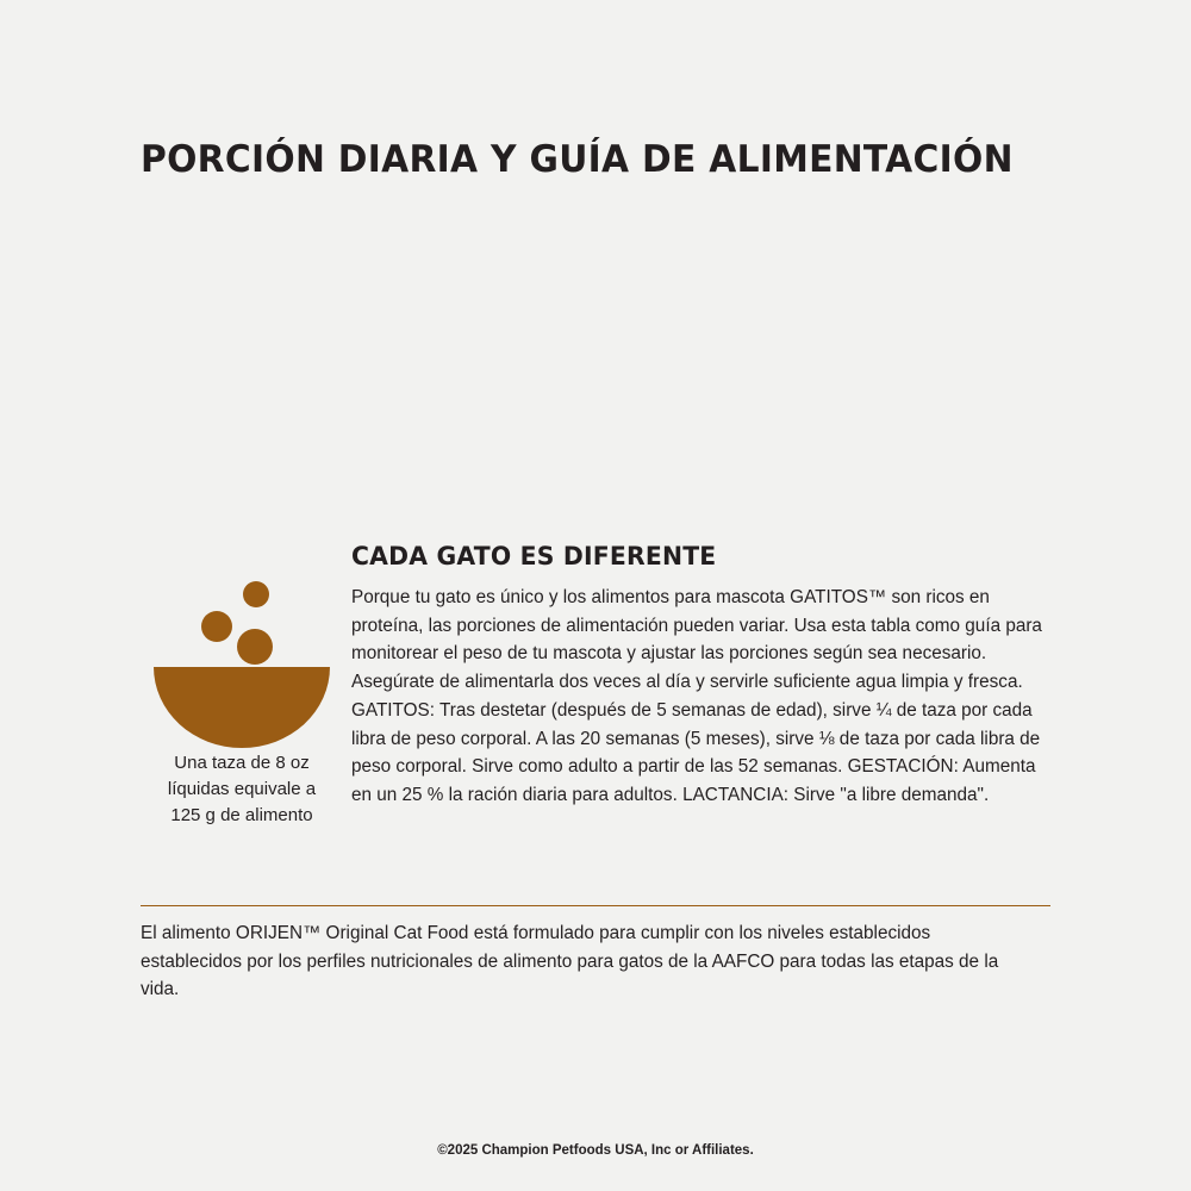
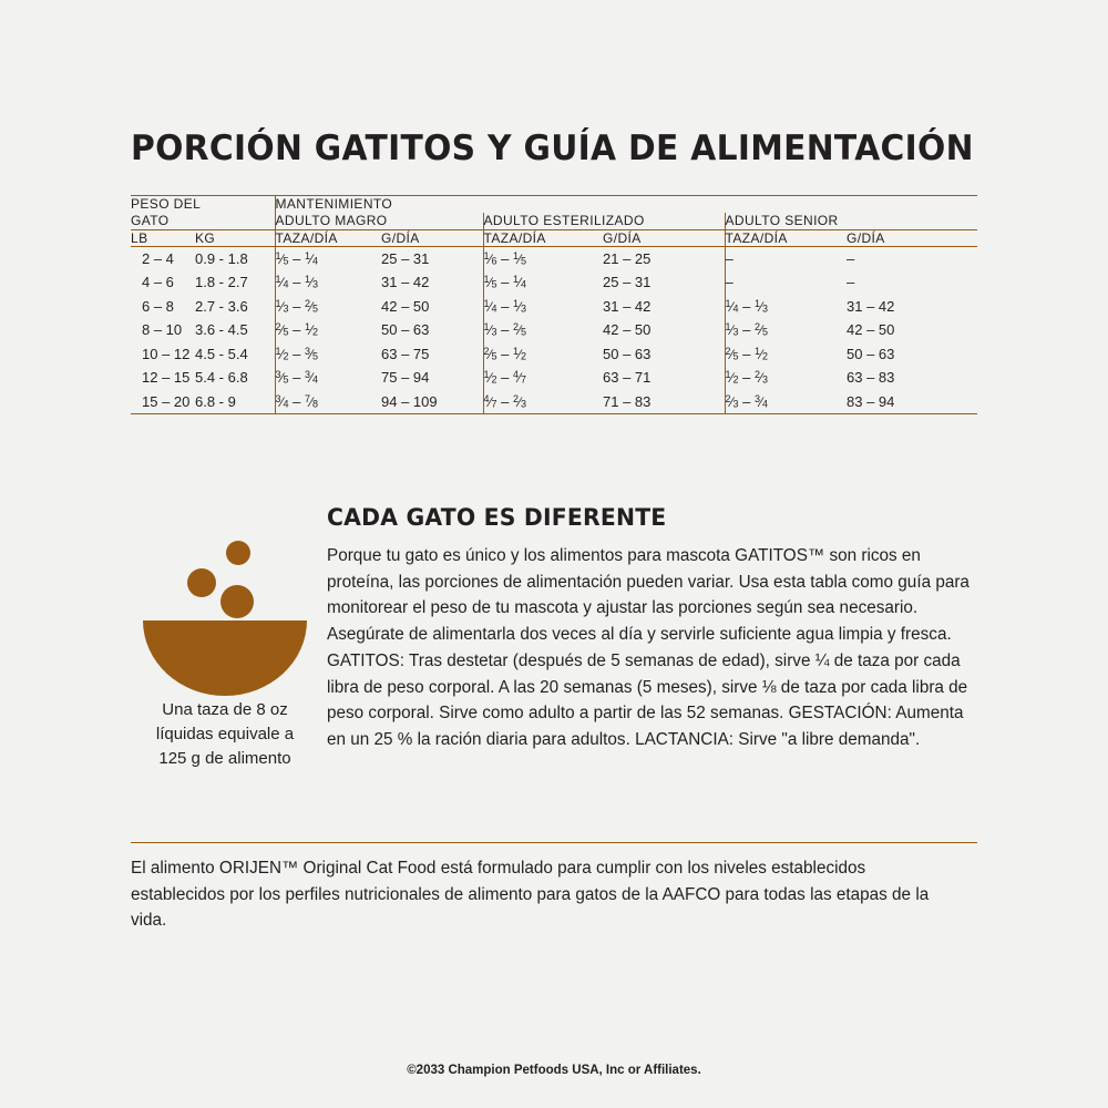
- PORCIÓN DIARIA Y GUÍA DE ALIMENTACIÓN
+ PORCIÓN GATITOS Y GUÍA DE ALIMENTACIÓN
+ PESO DEL GATO	MANTENIMIENTO
+ ADULTO MAGRO	ADULTO ESTERILIZADO	ADULTO SENIOR
+ LB	KG	TAZA/DÍA	G/DÍA	TAZA/DÍA	G/DÍA	TAZA/DÍA	G/DÍA
+ 2 – 4	0.9 - 1.8	1⁄5 – 1⁄4	25 – 31	1⁄6 – 1⁄5	21 – 25	–	–
+ 4 – 6	1.8 - 2.7	1⁄4 – 1⁄3	31 – 42	1⁄5 – 1⁄4	25 – 31	–	–
+ 6 – 8	2.7 - 3.6	1⁄3 – 2⁄5	42 – 50	1⁄4 – 1⁄3	31 – 42	1⁄4 – 1⁄3	31 – 42
+ 8 – 10	3.6 - 4.5	2⁄5 – 1⁄2	50 – 63	1⁄3 – 2⁄5	42 – 50	1⁄3 – 2⁄5	42 – 50
+ 10 – 12	4.5 - 5.4	1⁄2 – 3⁄5	63 – 75	2⁄5 – 1⁄2	50 – 63	2⁄5 – 1⁄2	50 – 63
+ 12 – 15	5.4 - 6.8	3⁄5 – 3⁄4	75 – 94	1⁄2 – 4⁄7	63 – 71	1⁄2 – 2⁄3	63 – 83
+ 15 – 20	6.8 - 9	3⁄4 – 7⁄8	94 – 109	4⁄7 – 2⁄3	71 – 83	2⁄3 – 3⁄4	83 – 94
  Una taza de 8 oz
  líquidas equivale a
  125 g de alimento
  CADA GATO ES DIFERENTE
  Porque tu gato es único y los alimentos para mascota GATITOS™ son ricos en proteína, las porciones de alimentación pueden variar. Usa esta tabla como guía para monitorear el peso de tu mascota y ajustar las porciones según sea necesario. Asegúrate de alimentarla dos veces al día y servirle suficiente agua limpia y fresca.
  GATITOS: Tras destetar (después de 5 semanas de edad), sirve ¼ de taza por cada libra de peso corporal. A las 20 semanas (5 meses), sirve ⅛ de taza por cada libra de peso corporal. Sirve como adulto a partir de las 52 semanas. GESTACIÓN: Aumenta en un 25 % la ración diaria para adultos. LACTANCIA: Sirve "a libre demanda".
  El alimento ORIJEN™ Original Cat Food está formulado para cumplir con los niveles establecidos establecidos por los perfiles nutricionales de alimento para gatos de la AAFCO para todas las etapas de la vida.
- ©2025 Champion Petfoods USA, Inc or Affiliates.
+ ©2033 Champion Petfoods USA, Inc or Affiliates.
